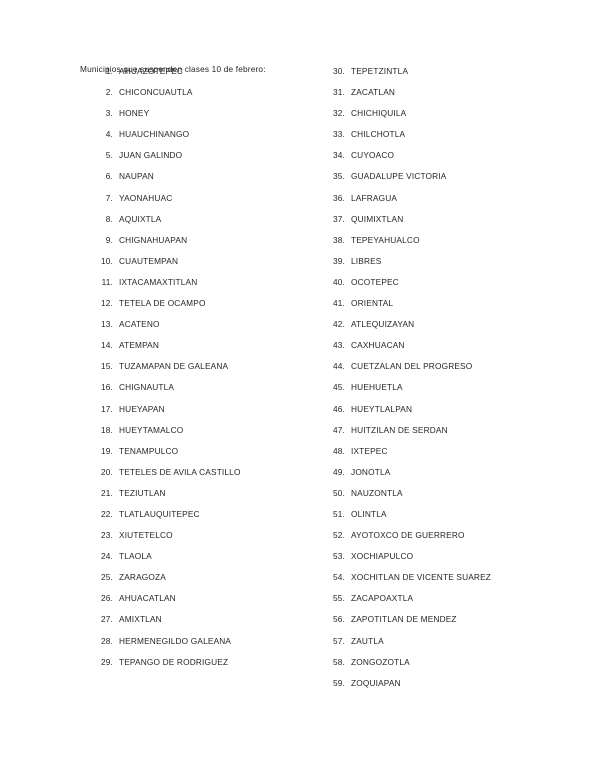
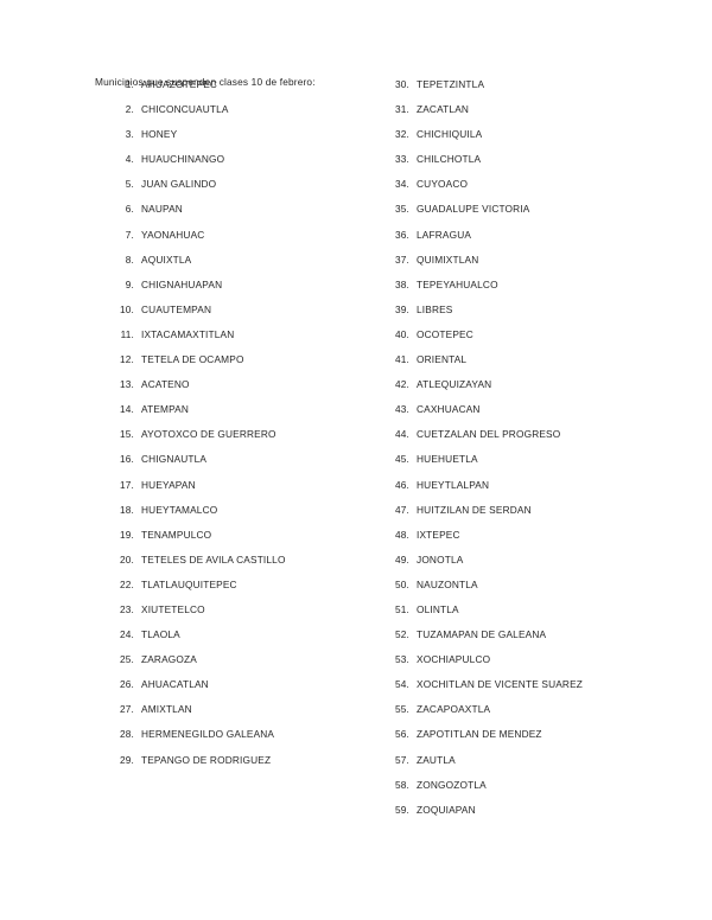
  Municipios que suspenden clases 10 de febrero:
  1.
  AHUAZOTEPEC
  2.
  CHICONCUAUTLA
  3.
  HONEY
  4.
  HUAUCHINANGO
  5.
  JUAN GALINDO
  6.
  NAUPAN
  7.
  YAONAHUAC
  8.
  AQUIXTLA
  9.
  CHIGNAHUAPAN
  10.
  CUAUTEMPAN
  11.
  IXTACAMAXTITLAN
  12.
  TETELA DE OCAMPO
  13.
  ACATENO
  14.
  ATEMPAN
  15.
- TUZAMAPAN DE GALEANA
+ AYOTOXCO DE GUERRERO
  16.
  CHIGNAUTLA
  17.
  HUEYAPAN
  18.
  HUEYTAMALCO
  19.
  TENAMPULCO
  20.
  TETELES DE AVILA CASTILLO
- 21.
- TEZIUTLAN
  22.
  TLATLAUQUITEPEC
  23.
  XIUTETELCO
  24.
  TLAOLA
  25.
  ZARAGOZA
  26.
  AHUACATLAN
  27.
  AMIXTLAN
  28.
  HERMENEGILDO GALEANA
  29.
  TEPANGO DE RODRIGUEZ
  30.
  TEPETZINTLA
  31.
  ZACATLAN
  32.
  CHICHIQUILA
  33.
  CHILCHOTLA
  34.
  CUYOACO
  35.
  GUADALUPE VICTORIA
  36.
  LAFRAGUA
  37.
  QUIMIXTLAN
  38.
  TEPEYAHUALCO
  39.
  LIBRES
  40.
  OCOTEPEC
  41.
  ORIENTAL
  42.
  ATLEQUIZAYAN
  43.
  CAXHUACAN
  44.
  CUETZALAN DEL PROGRESO
  45.
  HUEHUETLA
  46.
  HUEYTLALPAN
  47.
  HUITZILAN DE SERDAN
  48.
  IXTEPEC
  49.
  JONOTLA
  50.
  NAUZONTLA
  51.
  OLINTLA
  52.
- AYOTOXCO DE GUERRERO
+ TUZAMAPAN DE GALEANA
  53.
  XOCHIAPULCO
  54.
  XOCHITLAN DE VICENTE SUAREZ
  55.
  ZACAPOAXTLA
  56.
  ZAPOTITLAN DE MENDEZ
  57.
  ZAUTLA
  58.
  ZONGOZOTLA
  59.
  ZOQUIAPAN
